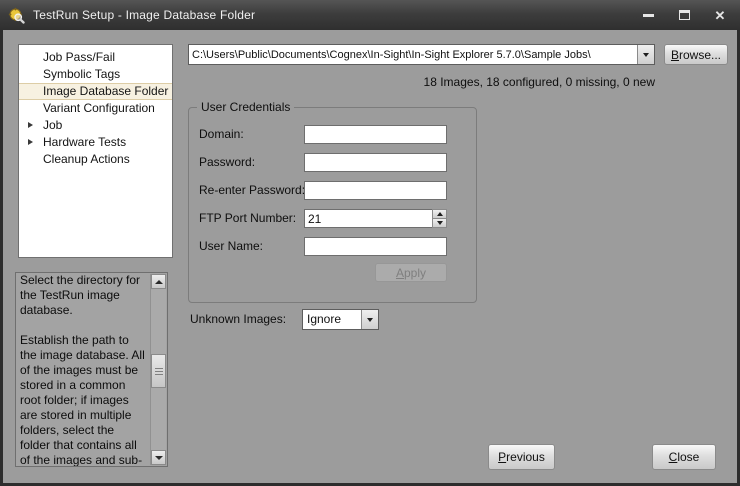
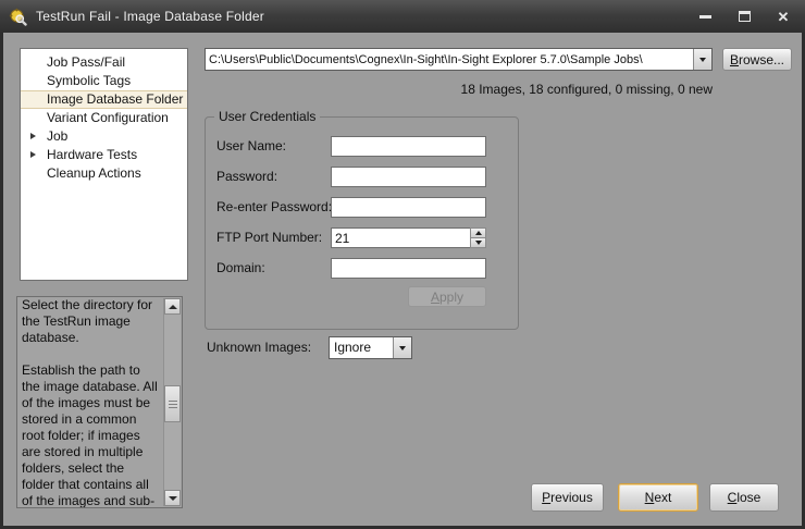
- TestRun Setup - Image Database Folder
+ TestRun Fail - Image Database Folder
  ✕
  Job Pass/Fail
  Symbolic Tags
  Image Database Folder
  Variant Configuration
  Job
  Hardware Tests
  Cleanup Actions
  C:\Users\Public\Documents\Cognex\In-Sight\In-Sight Explorer 5.7.0\Sample Jobs\
  B
  rowse...
  18 Images, 18 configured, 0 missing, 0 new
  User Credentials
- Domain:
+ User Name:
  Password:
  Re-enter Password
  FTP Port Number:
  21
- User Name:
+ Domain:
  A
  pply
  Unknown Images:
  Ignore
  Select the directory for the TestRun image database.
  Establish the path to the image database. All of the images must be stored in a common root folder; if images are stored in multiple folders, select the folder that contains all of the images and sub-
  P
  revious
+ N
+ ext
  C
  lose
